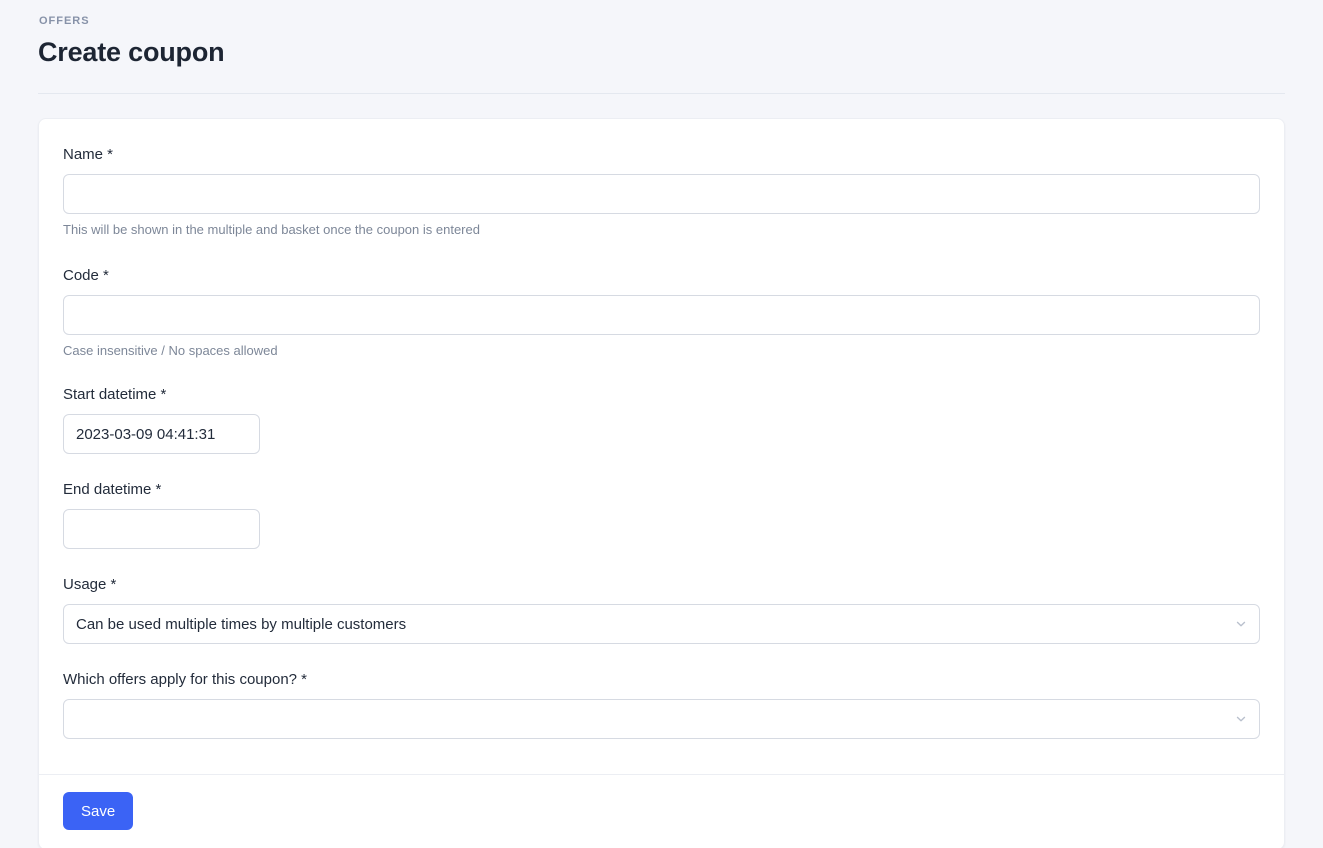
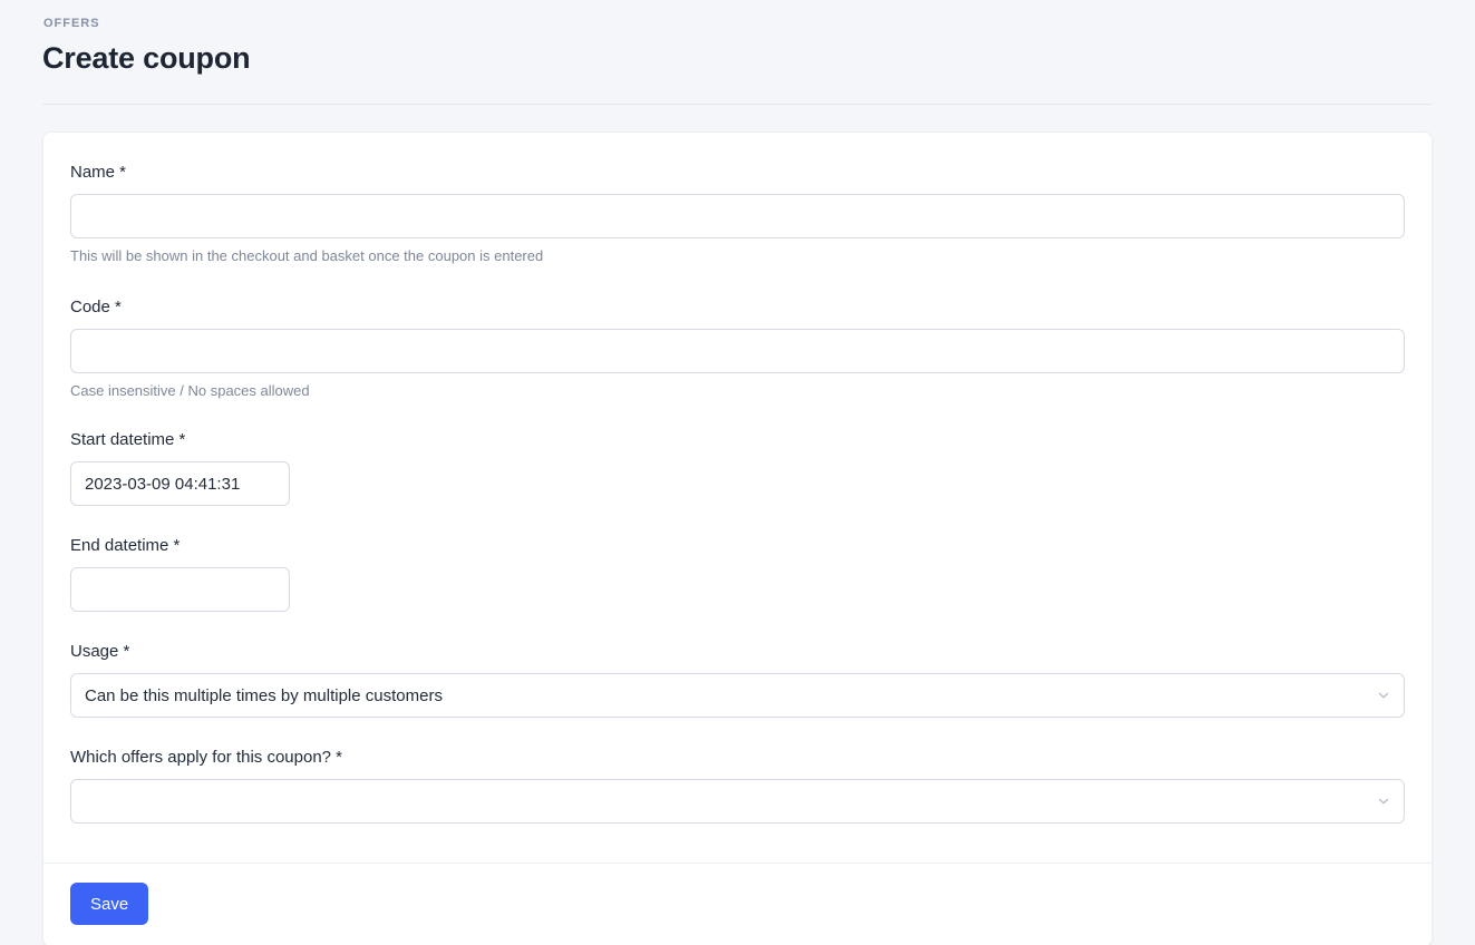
  OFFERS
  Create coupon
  Name *
- This will be shown in the multiple and basket once the coupon is entered
+ This will be shown in the checkout and basket once the coupon is entered
  Code *
  Case insensitive / No spaces allowed
  Start datetime *
  2023-03-09 04:41:31
  End datetime *
  Usage *
- Can be used multiple times by multiple customers
+ Can be this multiple times by multiple customers
  Which offers apply for this coupon? *
  Save
